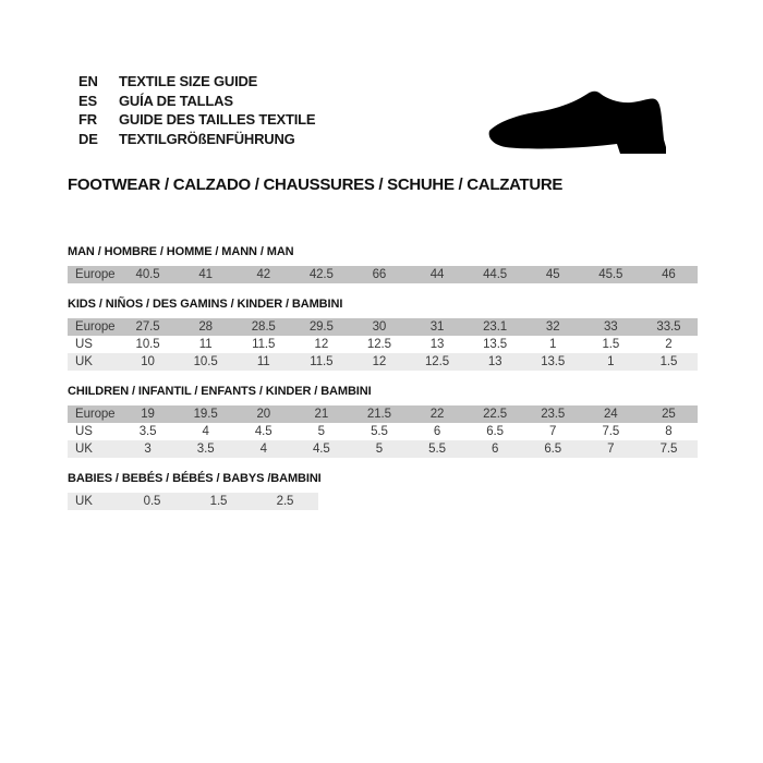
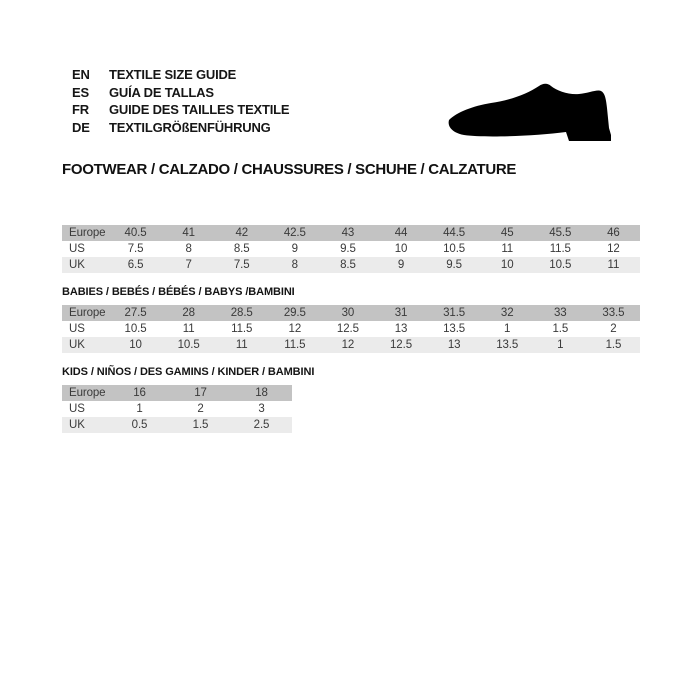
  EN
  TEXTILE SIZE GUIDE
  ES
  GUÍA DE TALLAS
  FR
  GUIDE DES TAILLES TEXTILE
  DE
  TEXTILGRÖßENFÜHRUNG
  FOOTWEAR / CALZADO / CHAUSSURES / SCHUHE / CALZATURE
- MAN / HOMBRE / HOMME / MANN / MAN
- Europe	40.5	41	42	42.5	66	44	44.5	45	45.5	46
+ Europe	40.5	41	42	42.5	43	44	44.5	45	45.5	46
+ US	7.5	8	8.5	9	9.5	10	10.5	11	11.5	12
+ UK	6.5	7	7.5	8	8.5	9	9.5	10	10.5	11
- KIDS / NIÑOS / DES GAMINS / KINDER / BAMBINI
+ BABIES / BEBÉS / BÉBÉS / BABYS /BAMBINI
- Europe	27.5	28	28.5	29.5	30	31	23.1	32	33	33.5
+ Europe	27.5	28	28.5	29.5	30	31	31.5	32	33	33.5
  US	10.5	11	11.5	12	12.5	13	13.5	1	1.5	2
  UK	10	10.5	11	11.5	12	12.5	13	13.5	1	1.5
- CHILDREN / INFANTIL / ENFANTS / KINDER / BAMBINI
- Europe	19	19.5	20	21	21.5	22	22.5	23.5	24	25
- US	3.5	4	4.5	5	5.5	6	6.5	7	7.5	8
- UK	3	3.5	4	4.5	5	5.5	6	6.5	7	7.5
- BABIES / BEBÉS / BÉBÉS / BABYS /BAMBINI
+ KIDS / NIÑOS / DES GAMINS / KINDER / BAMBINI
+ Europe	16	17	18
+ US	1	2	3
  UK	0.5	1.5	2.5
